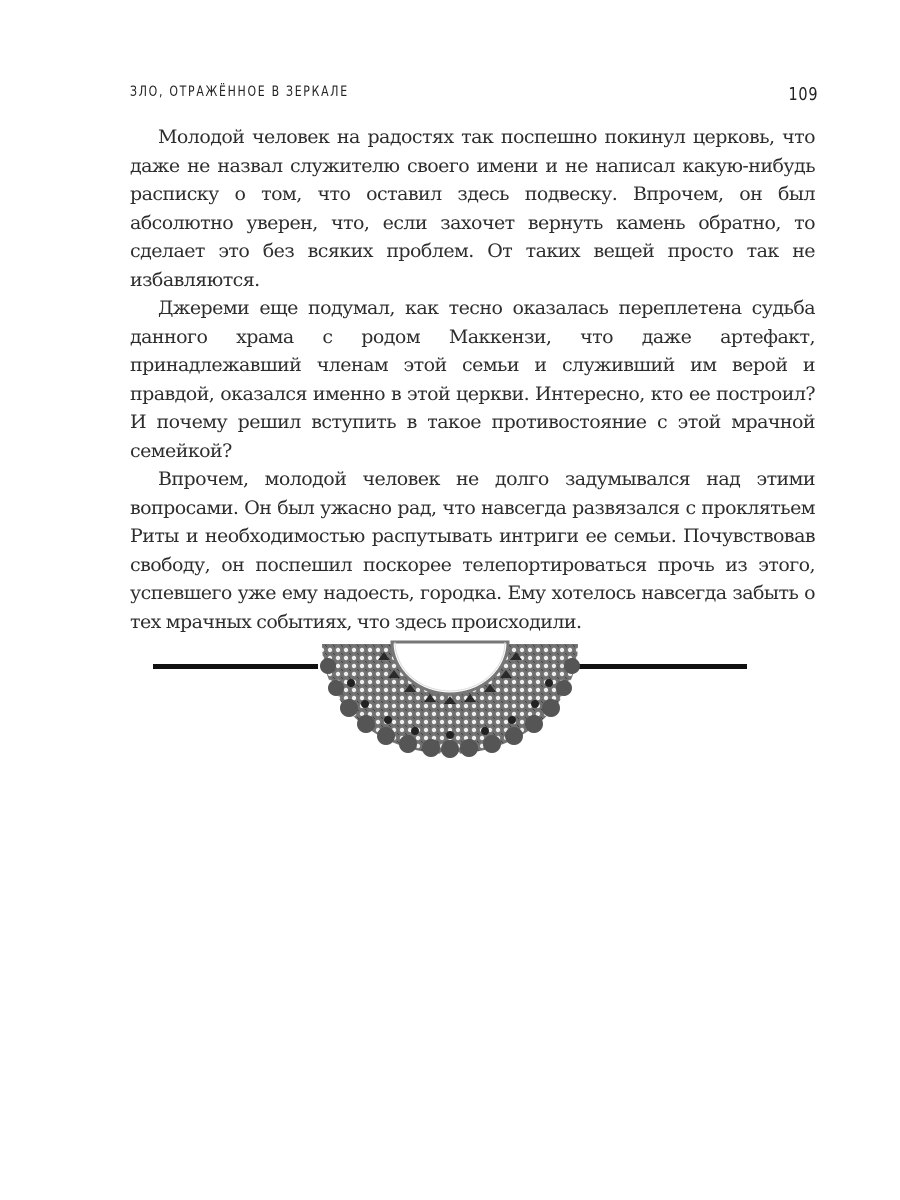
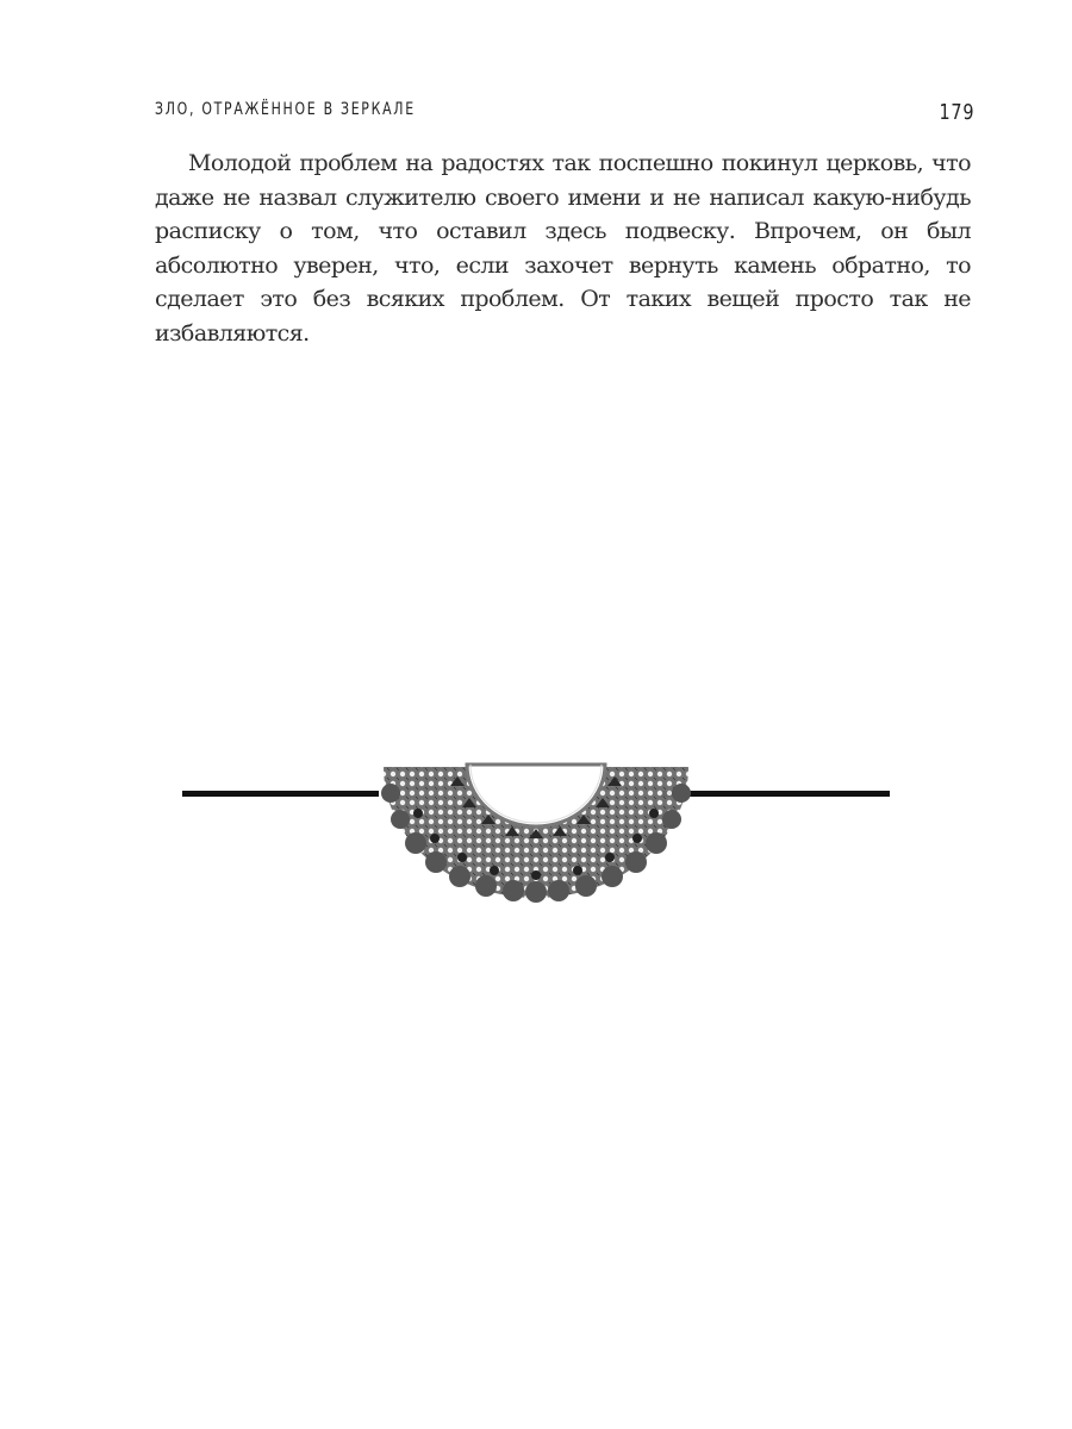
  ЗЛО, ОТРАЖЁННОЕ В ЗЕРКАЛЕ
- 109
+ 179
- Молодой человек на радостях так поспешно покинул церковь, что даже не назвал служителю своего имени и не написал какую-нибудь расписку о том, что оставил здесь подвеску. Впрочем, он был абсолютно уверен, что, если захочет вернуть камень обратно, то сделает это без всяких проблем. От таких вещей просто так не избавляются.
+ Молодой проблем на радостях так поспешно покинул церковь, что даже не назвал служителю своего имени и не написал какую-нибудь расписку о том, что оставил здесь подвеску. Впрочем, он был абсолютно уверен, что, если захочет вернуть камень обратно, то сделает это без всяких проблем. От таких вещей просто так не избавляются.
- Джереми еще подумал, как тесно оказалась переплетена судьба данного храма с родом Маккензи, что даже артефакт, принадлежавший членам этой семьи и служивший им верой и правдой, оказался именно в этой церкви. Интересно, кто ее построил? И почему решил вступить в такое противостояние с этой мрачной семейкой?
- Впрочем, молодой человек не долго задумывался над этими вопросами. Он был ужасно рад, что навсегда развязался с проклятьем Риты и необходимостью распутывать интриги ее семьи. Почувствовав свободу, он поспешил поскорее телепортироваться прочь из этого, успевшего уже ему надоесть, городка. Ему хотелось навсегда забыть о тех мрачных событиях, что здесь происходили.
